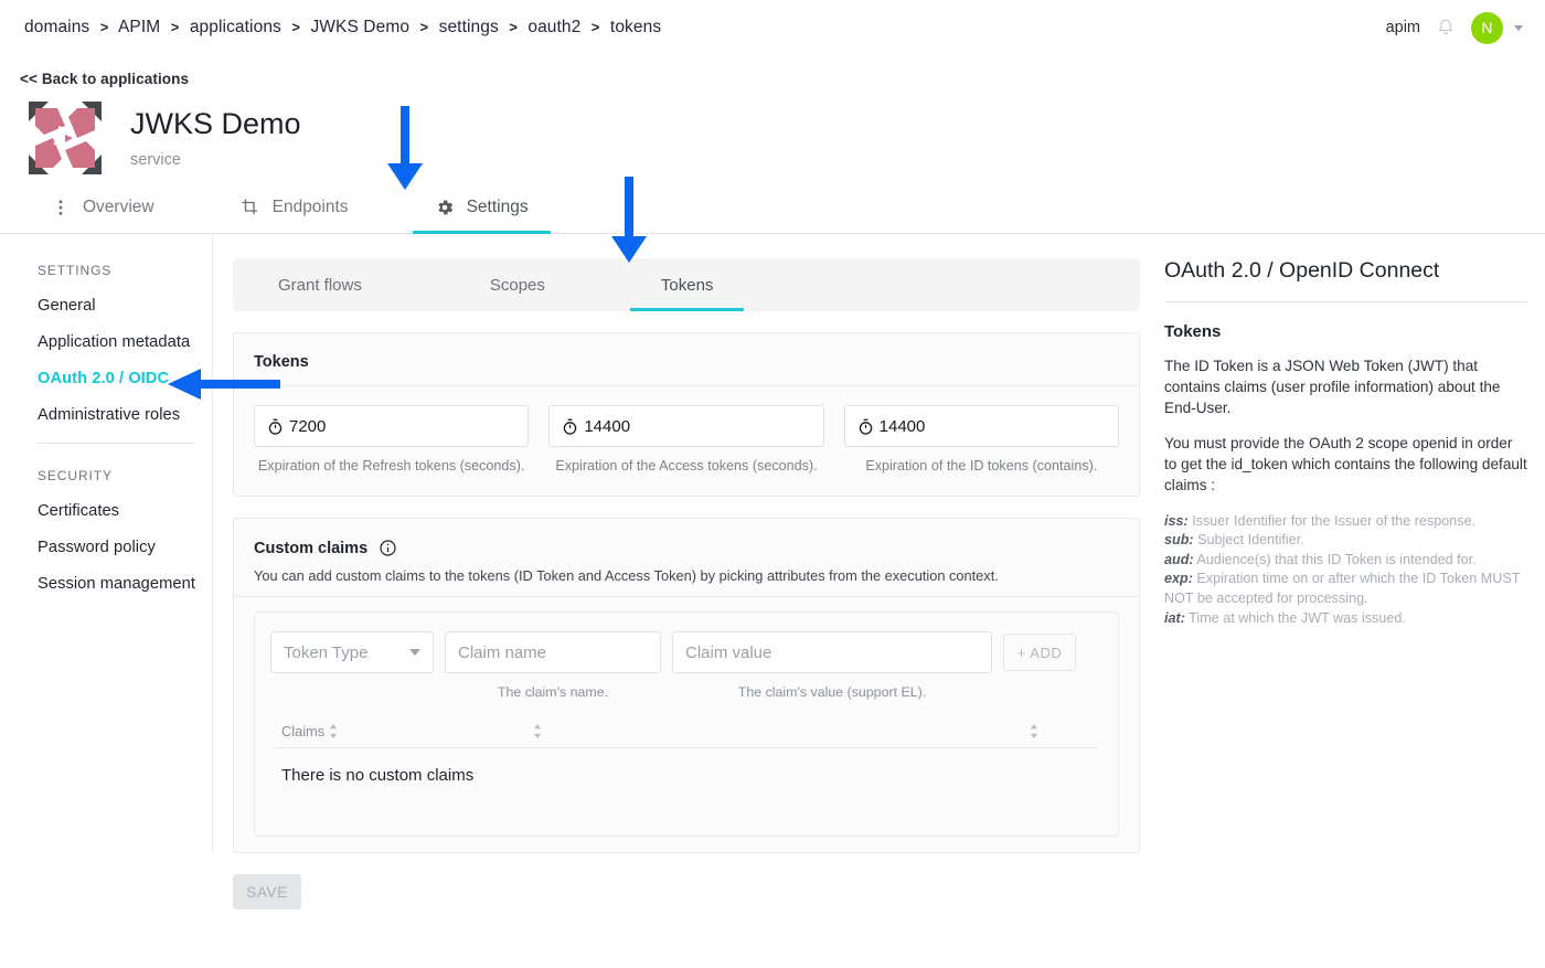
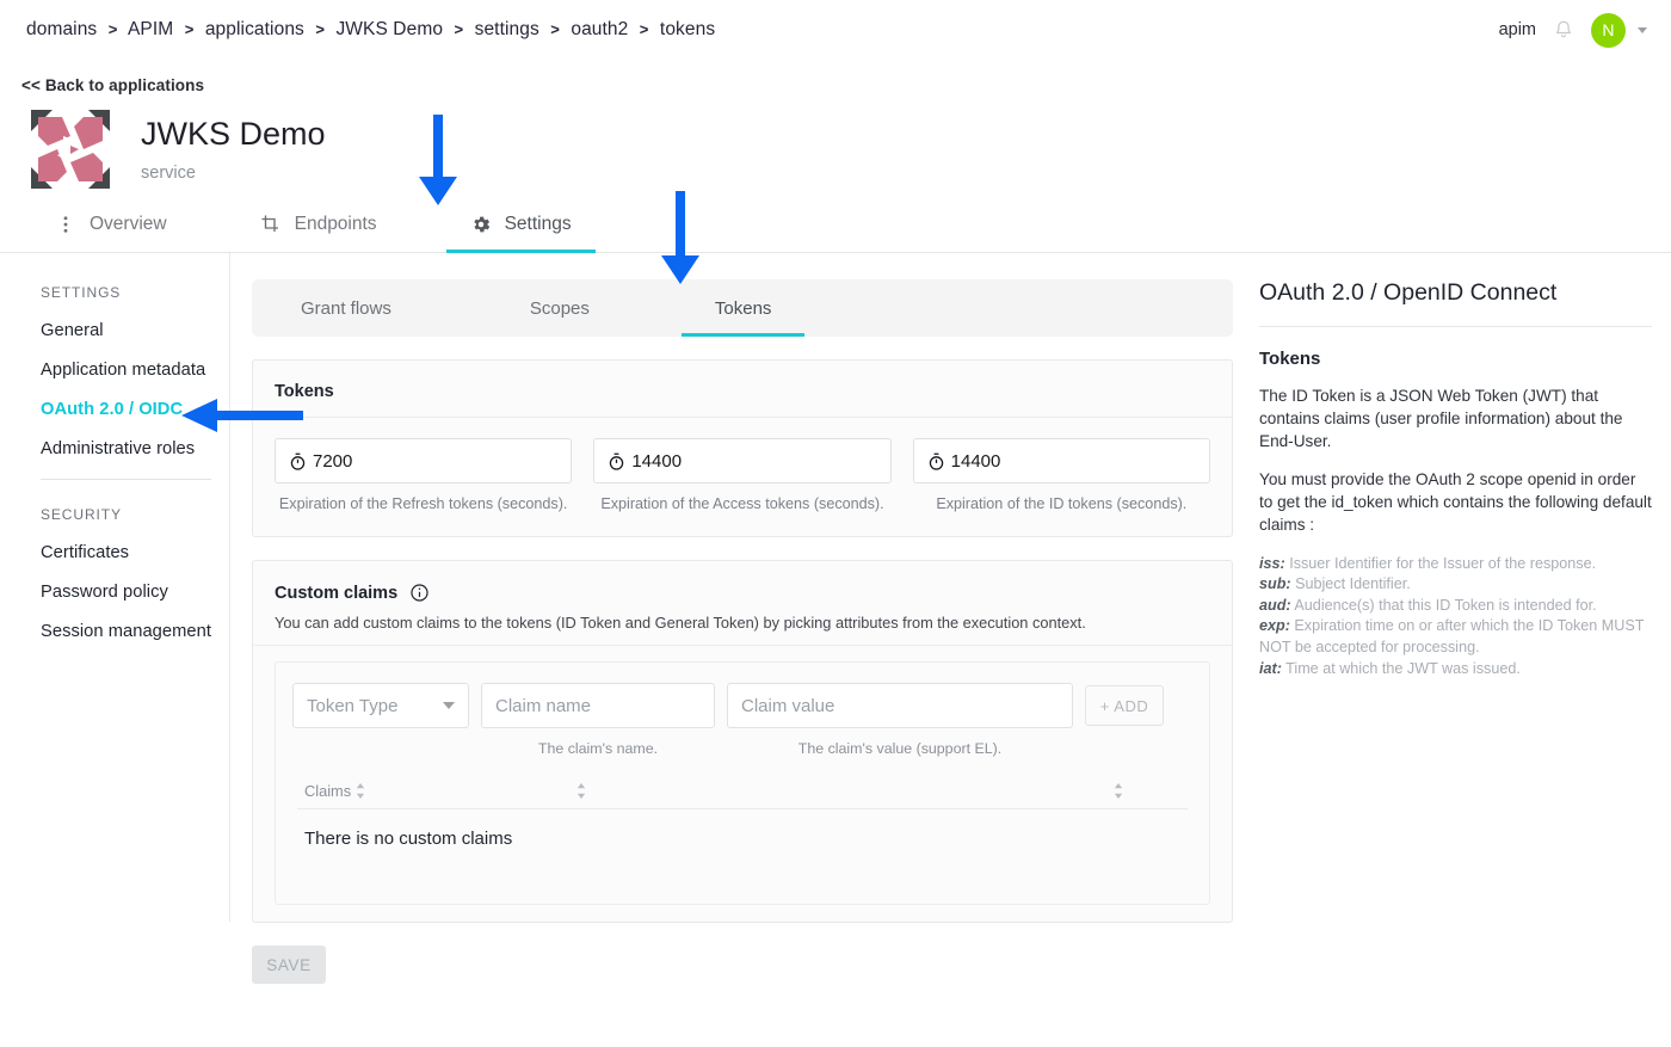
  domains > APIM > applications > JWKS Demo > settings > oauth2 > tokens
  apim
  N
  << Back to applications
  JWKS Demo
  service
  Overview
  Endpoints
  Settings
  SETTINGS
  General
  Application metadata
  OAuth 2.0 / OIDC
  Administrative roles
  SECURITY
  Certificates
  Password policy
  Session management
  Grant flows
  Scopes
  Tokens
  Tokens
  7200
  Expiration of the Refresh tokens (seconds).
  14400
  Expiration of the Access tokens (seconds).
  14400
- Expiration of the ID tokens (contains).
+ Expiration of the ID tokens (seconds).
  Custom claims
- You can add custom claims to the tokens (ID Token and Access Token) by picking attributes from the execution context.
+ You can add custom claims to the tokens (ID Token and General Token) by picking attributes from the execution context.
  Token Type
  Claim name
  The claim's name.
  Claim value
  The claim's value (support EL).
  + ADD
  Claims
  There is no custom claims
  SAVE
  OAuth 2.0 / OpenID Connect
  Tokens
  The ID Token is a JSON Web Token (JWT) that contains claims (user profile information) about the End-User.
  You must provide the OAuth 2 scope openid in order to get the id_token which contains the following default claims :
  iss: Issuer Identifier for the Issuer of the response.
  sub: Subject Identifier.
  aud: Audience(s) that this ID Token is intended for.
  exp: Expiration time on or after which the ID Token MUST NOT be accepted for processing.
  iat: Time at which the JWT was issued.
